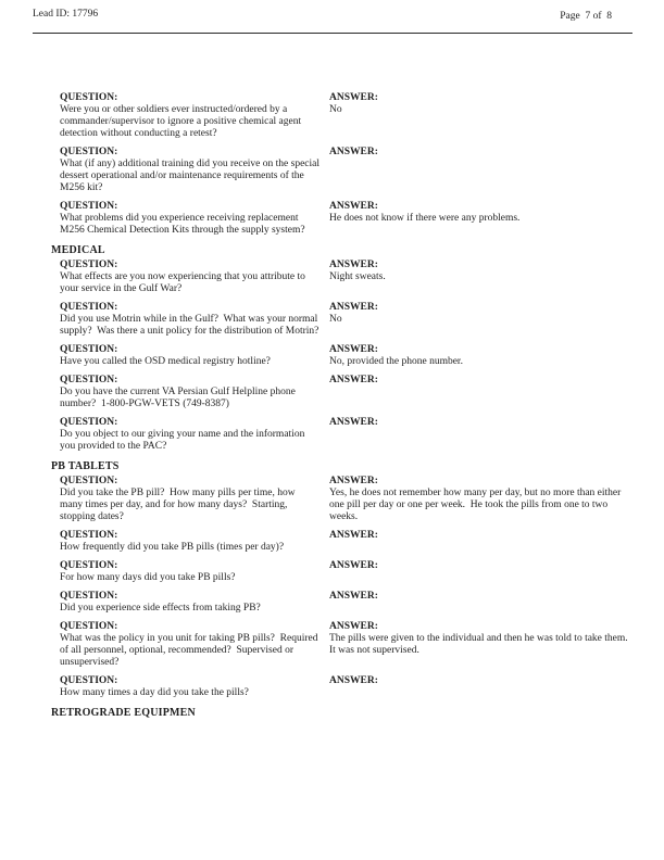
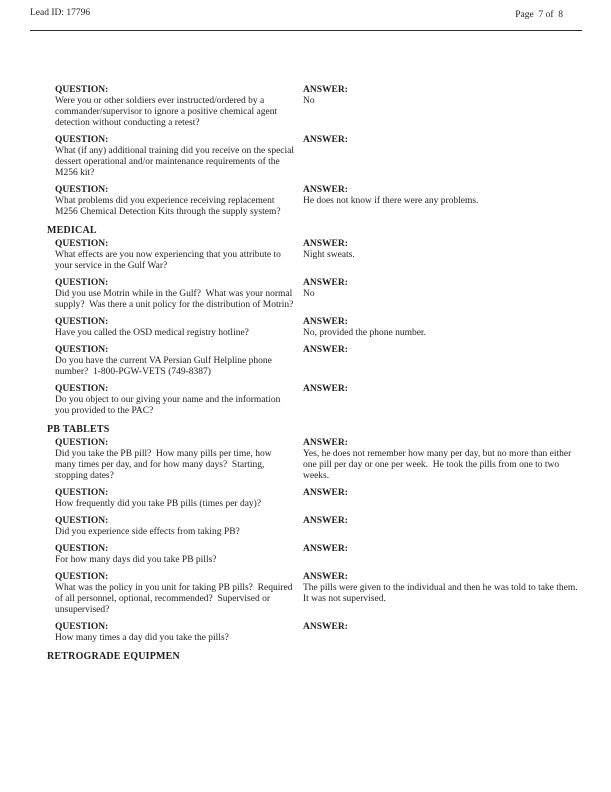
  Lead ID: 17796
  Page 7 of 8
  QUESTION:
  Were you or other soldiers ever instructed/ordered by a commander/supervisor to ignore a positive chemical agent detection without conducting a retest?
  ANSWER:
  No
  QUESTION:
  What (if any) additional training did you receive on the special dessert operational and/or maintenance requirements of the M256 kit?
  ANSWER:
  QUESTION:
  What problems did you experience receiving replacement M256 Chemical Detection Kits through the supply system?
  ANSWER:
  He does not know if there were any problems.
  MEDICAL
  QUESTION:
  What effects are you now experiencing that you attribute to your service in the Gulf War?
  ANSWER:
  Night sweats.
  QUESTION:
  Did you use Motrin while in the Gulf? What was your normal supply? Was there a unit policy for the distribution of Motrin?
  ANSWER:
  No
  QUESTION:
  Have you called the OSD medical registry hotline?
  ANSWER:
  No, provided the phone number.
  QUESTION:
  Do you have the current VA Persian Gulf Helpline phone number? 1-800-PGW-VETS (749-8387)
  ANSWER:
  QUESTION:
  Do you object to our giving your name and the information you provided to the PAC?
  ANSWER:
  PB TABLETS
  QUESTION:
  Did you take the PB pill? How many pills per time, how many times per day, and for how many days? Starting, stopping dates?
  ANSWER:
  Yes, he does not remember how many per day, but no more than either one pill per day or one per week. He took the pills from one to two weeks.
  QUESTION:
  How frequently did you take PB pills (times per day)?
  ANSWER:
  QUESTION:
- For how many days did you take PB pills?
+ Did you experience side effects from taking PB?
  ANSWER:
  QUESTION:
- Did you experience side effects from taking PB?
+ For how many days did you take PB pills?
  ANSWER:
  QUESTION:
  What was the policy in you unit for taking PB pills? Required of all personnel, optional, recommended? Supervised or unsupervised?
  ANSWER:
  The pills were given to the individual and then he was told to take them. It was not supervised.
  QUESTION:
  How many times a day did you take the pills?
  ANSWER:
  RETROGRADE EQUIPMEN
